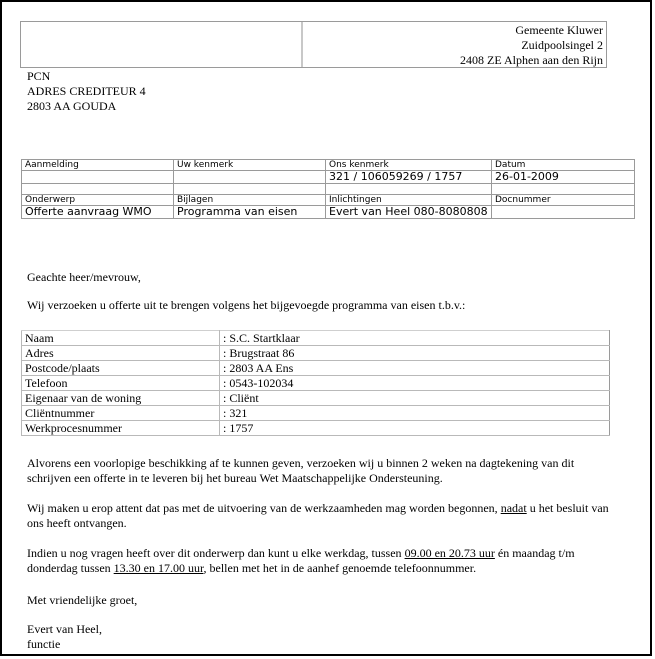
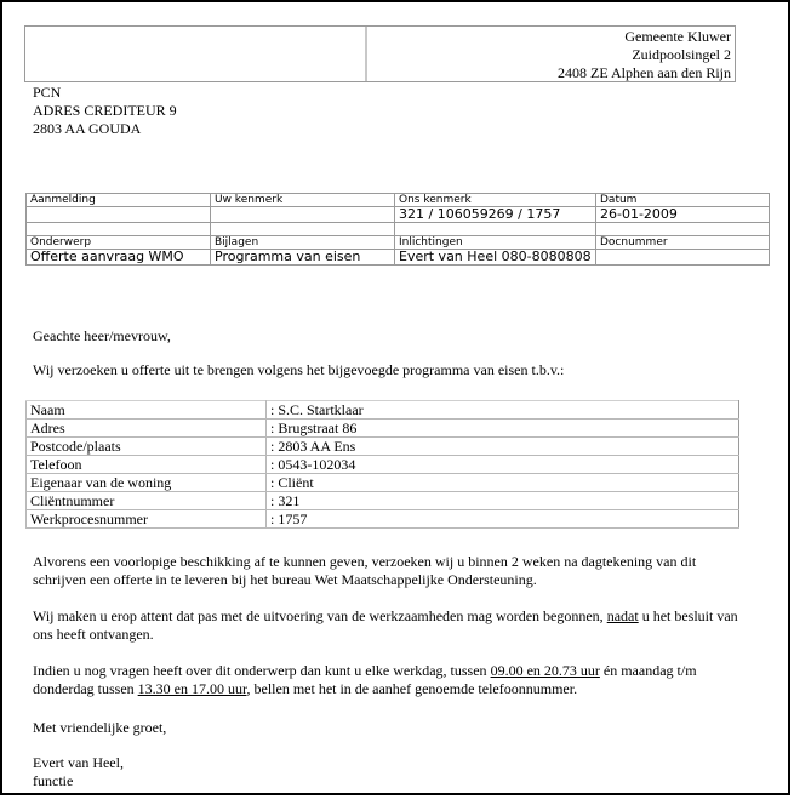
  Gemeente Kluwer
  Zuidpoolsingel 2
  2408 ZE Alphen aan den Rijn
  PCN
- ADRES CREDITEUR 4
+ ADRES CREDITEUR 9
  2803 AA GOUDA
  Aanmelding	Uw kenmerk	Ons kenmerk	Datum
  		321 / 106059269 / 1757	26-01-2009
  Onderwerp	Bijlagen	Inlichtingen	Docnummer
  Offerte aanvraag WMO	Programma van eisen	Evert van Heel 080-8080808
  Geachte heer/mevrouw,
  Wij verzoeken u offerte uit te brengen volgens het bijgevoegde programma van eisen t.b.v.:
  Naam	: S.C. Startklaar
  Adres	: Brugstraat 86
  Postcode/plaats	: 2803 AA Ens
  Telefoon	: 0543-102034
  Eigenaar van de woning	: Cliënt
  Cliëntnummer	: 321
  Werkprocesnummer	: 1757
  Alvorens een voorlopige beschikking af te kunnen geven, verzoeken wij u binnen 2 weken na dagtekening van dit schrijven een offerte in te leveren bij het bureau Wet Maatschappelijke Ondersteuning.
  Wij maken u erop attent dat pas met de uitvoering van de werkzaamheden mag worden begonnen, nadat u het besluit van ons heeft ontvangen.
  Indien u nog vragen heeft over dit onderwerp dan kunt u elke werkdag, tussen 09.00 en 20.73 uur én maandag t/m donderdag tussen 13.30 en 17.00 uur, bellen met het in de aanhef genoemde telefoonnummer.
  Met vriendelijke groet,
  Evert van Heel,
  functie
